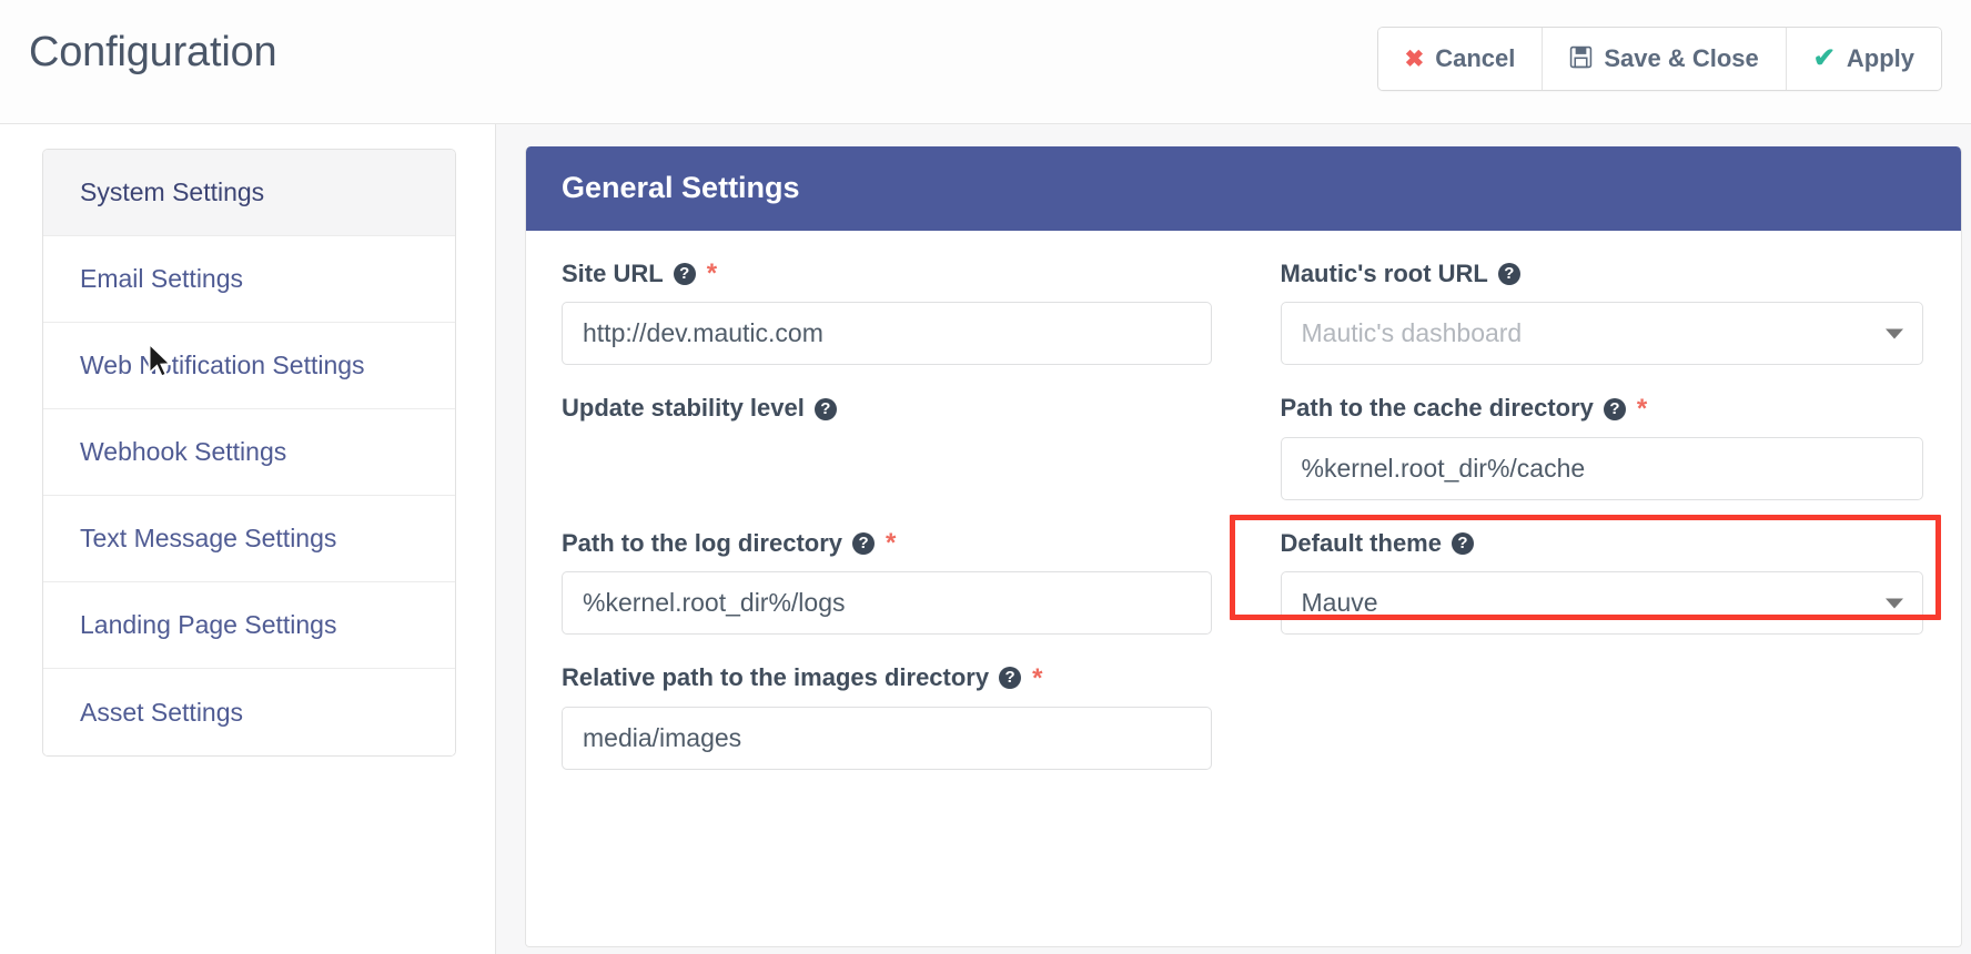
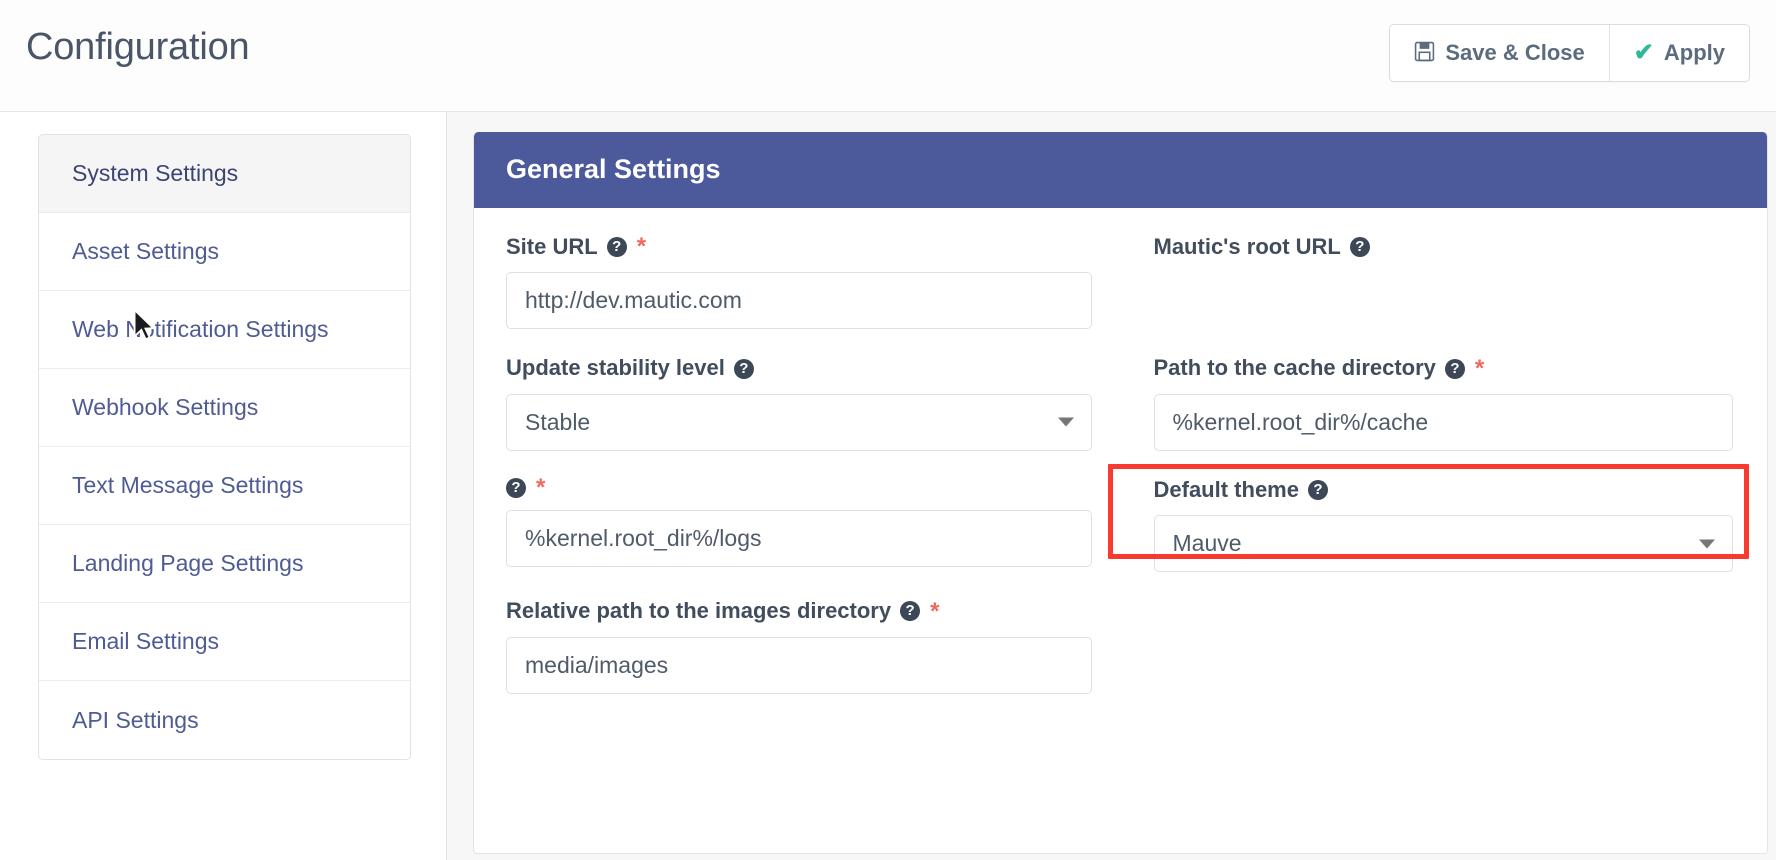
  Configuration
- ✖
- Cancel
  Save & Close
  ✔
  Apply
  System Settings
- Email Settings
+ Asset Settings
  Web Ntification Settings
  Webhook Settings
  Text Message Settings
  Landing Page Settings
- Asset Settings
+ Email Settings
+ API Settings
  General Settings
  Site URL
  ?
  *
  http://dev.mautic.com
  Mautic's root URL
  ?
- Mautic's dashboard
  Update stability level
  ?
+ Stable
  Path to the cache directory
  ?
  *
  %kernel.root_dir%/cache
- Path to the log directory
  ?
  *
  %kernel.root_dir%/logs
  Default theme
  ?
  Mauve
  Relative path to the images directory
  ?
  *
  media/images
